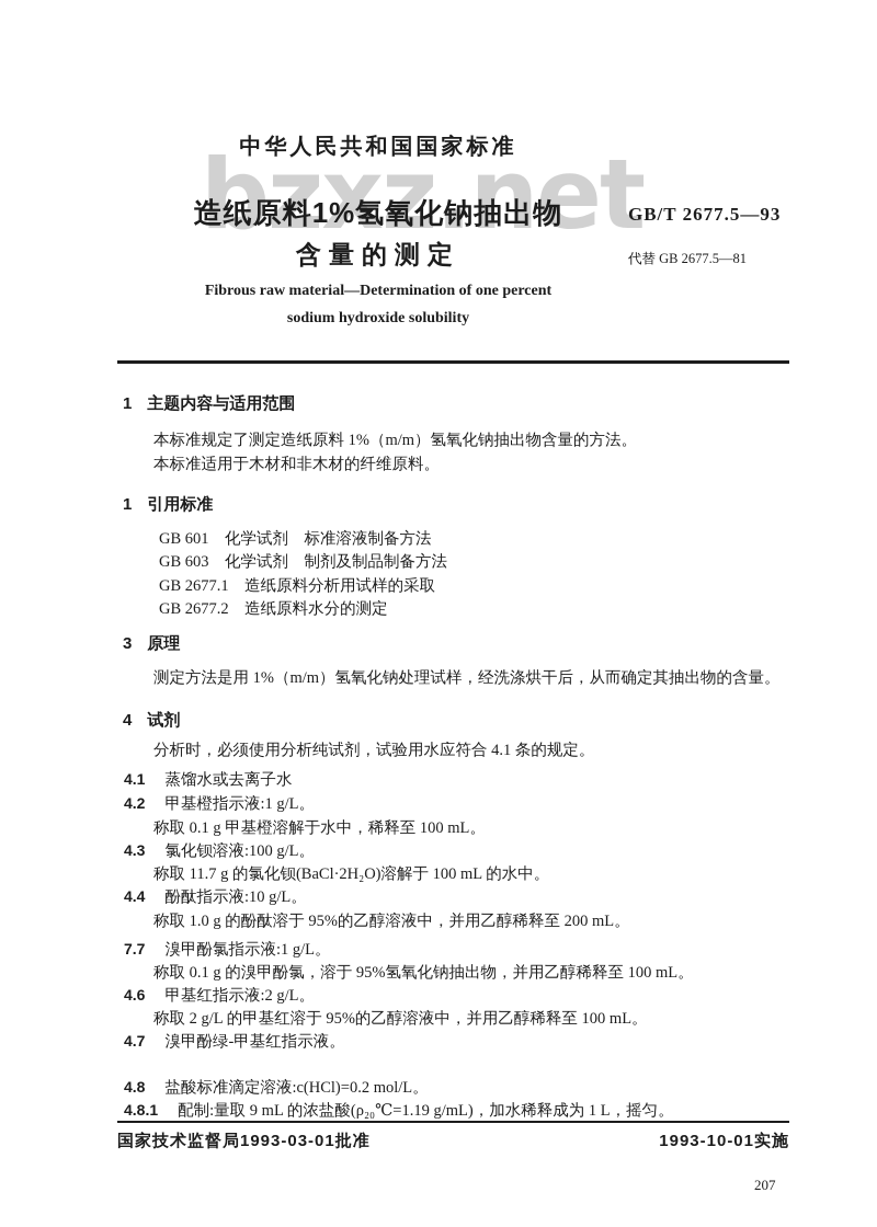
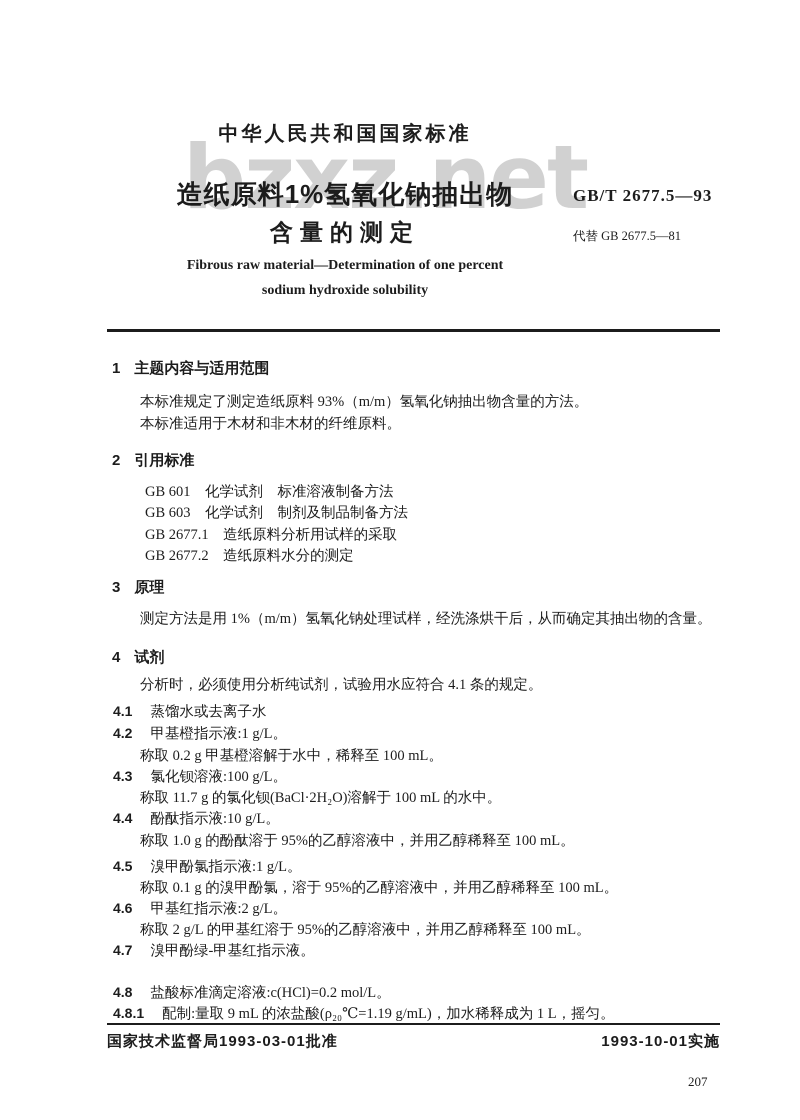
  bzxz.net
  中华人民共和国国家标准
  造纸原料1%氢氧化钠抽出物
  含量的测定
  Fibrous raw material—Determination of one percent
  sodium hydroxide solubility
  GB/T 2677.5—93
  代替 GB 2677.5—81
  1 主题内容与适用范围
- 本标准规定了测定造纸原料 1%（m/m）氢氧化钠抽出物含量的方法。
+ 本标准规定了测定造纸原料 93%（m/m）氢氧化钠抽出物含量的方法。
  本标准适用于木材和非木材的纤维原料。
- 1 引用标准
+ 2 引用标准
  GB 601 化学试剂 标准溶液制备方法
  GB 603 化学试剂 制剂及制品制备方法
  GB 2677.1 造纸原料分析用试样的采取
  GB 2677.2 造纸原料水分的测定
  3 原理
  测定方法是用 1%（m/m）氢氧化钠处理试样，经洗涤烘干后，从而确定其抽出物的含量。
  4 试剂
  分析时，必须使用分析纯试剂，试验用水应符合 4.1 条的规定。
  4.1 蒸馏水或去离子水
  4.2 甲基橙指示液:1 g/L。
- 称取 0.1 g 甲基橙溶解于水中，稀释至 100 mL。
+ 称取 0.2 g 甲基橙溶解于水中，稀释至 100 mL。
  4.3 氯化钡溶液:100 g/L。
  称取 11.7 g 的氯化钡(BaCl·2H₂O)溶解于 100 mL 的水中。
  4.4 酚酞指示液:10 g/L。
- 称取 1.0 g 的酚酞溶于 95%的乙醇溶液中，并用乙醇稀释至 200 mL。
+ 称取 1.0 g 的酚酞溶于 95%的乙醇溶液中，并用乙醇稀释至 100 mL。
- 7.7 溴甲酚氯指示液:1 g/L。
+ 4.5 溴甲酚氯指示液:1 g/L。
- 称取 0.1 g 的溴甲酚氯，溶于 95%氢氧化钠抽出物，并用乙醇稀释至 100 mL。
+ 称取 0.1 g 的溴甲酚氯，溶于 95%的乙醇溶液中，并用乙醇稀释至 100 mL。
  4.6 甲基红指示液:2 g/L。
  称取 2 g/L 的甲基红溶于 95%的乙醇溶液中，并用乙醇稀释至 100 mL。
  4.7 溴甲酚绿-甲基红指示液。
  4.8 盐酸标准滴定溶液:c(HCl)=0.2 mol/L。
  4.8.1 配制:量取 9 mL 的浓盐酸(ρ₂₀℃=1.19 g/mL)，加水稀释成为 1 L，摇匀。
  国家技术监督局1993-03-01批准
  1993-10-01实施
  207
